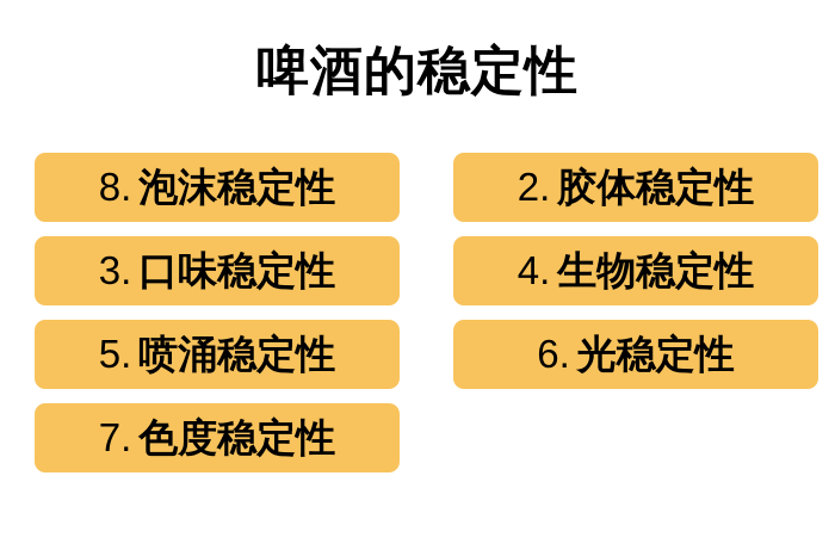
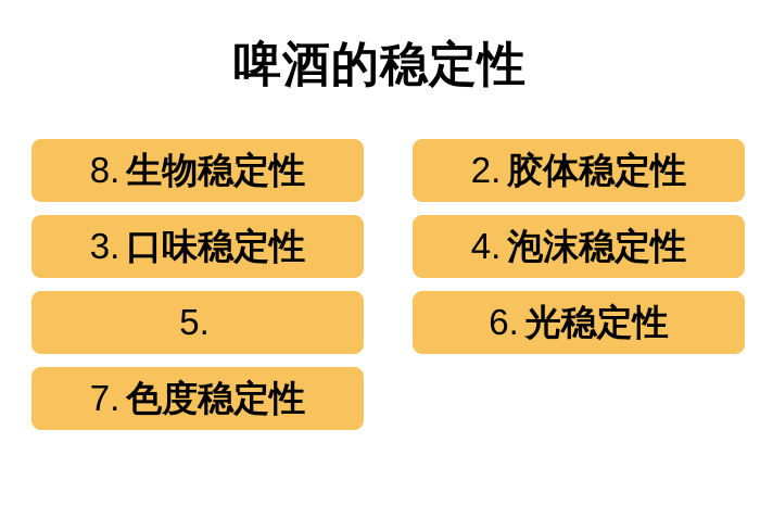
  啤酒的稳定性
  8.
- 泡沫稳定性
+ 生物稳定性
  2.
  胶体稳定性
  3.
  口味稳定性
  4.
- 生物稳定性
+ 泡沫稳定性
  5.
- 喷涌稳定性
  6.
  光稳定性
  7.
  色度稳定性
